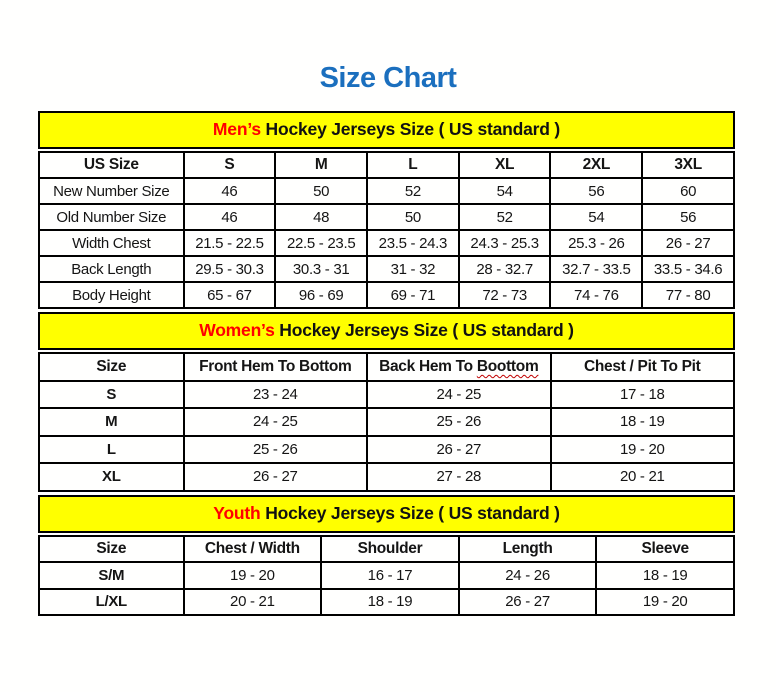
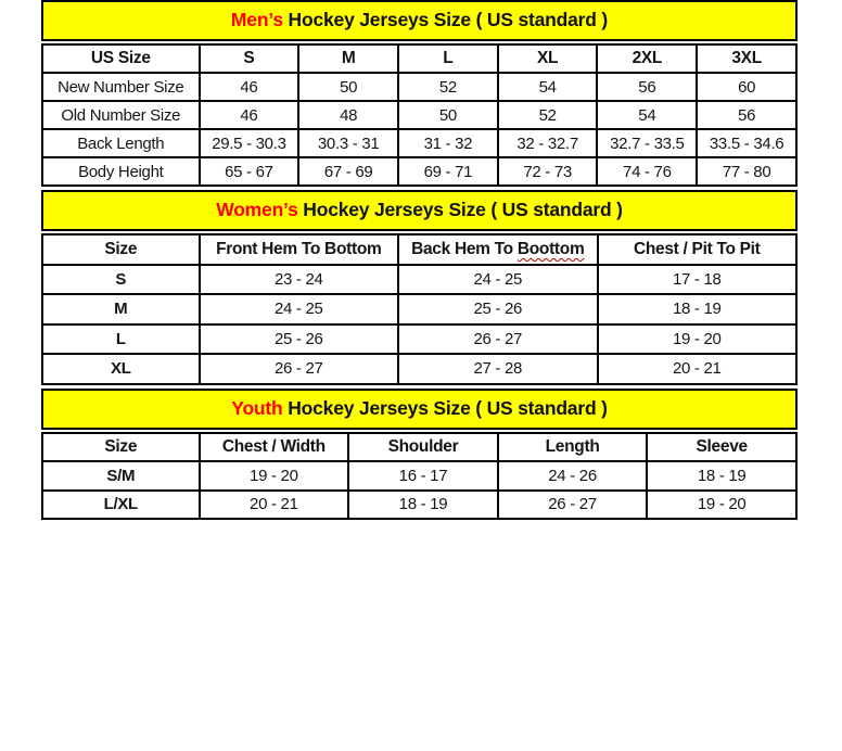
- Size Chart
  Men’s Hockey Jerseys Size ( US standard )
  US Size	S	M	L	XL	2XL	3XL
  New Number Size	46	50	52	54	56	60
  Old Number Size	46	48	50	52	54	56
- Width Chest	21.5 - 22.5	22.5 - 23.5	23.5 - 24.3	24.3 - 25.3	25.3 - 26	26 - 27
- Back Length	29.5 - 30.3	30.3 - 31	31 - 32	28 - 32.7	32.7 - 33.5	33.5 - 34.6
+ Back Length	29.5 - 30.3	30.3 - 31	31 - 32	32 - 32.7	32.7 - 33.5	33.5 - 34.6
- Body Height	65 - 67	96 - 69	69 - 71	72 - 73	74 - 76	77 - 80
+ Body Height	65 - 67	67 - 69	69 - 71	72 - 73	74 - 76	77 - 80
  Women’s Hockey Jerseys Size ( US standard )
  Size	Front Hem To Bottom	Back Hem To Boottom	Chest / Pit To Pit
  S	23 - 24	24 - 25	17 - 18
  M	24 - 25	25 - 26	18 - 19
  L	25 - 26	26 - 27	19 - 20
  XL	26 - 27	27 - 28	20 - 21
  Youth Hockey Jerseys Size ( US standard )
  Size	Chest / Width	Shoulder	Length	Sleeve
  S/M	19 - 20	16 - 17	24 - 26	18 - 19
  L/XL	20 - 21	18 - 19	26 - 27	19 - 20
